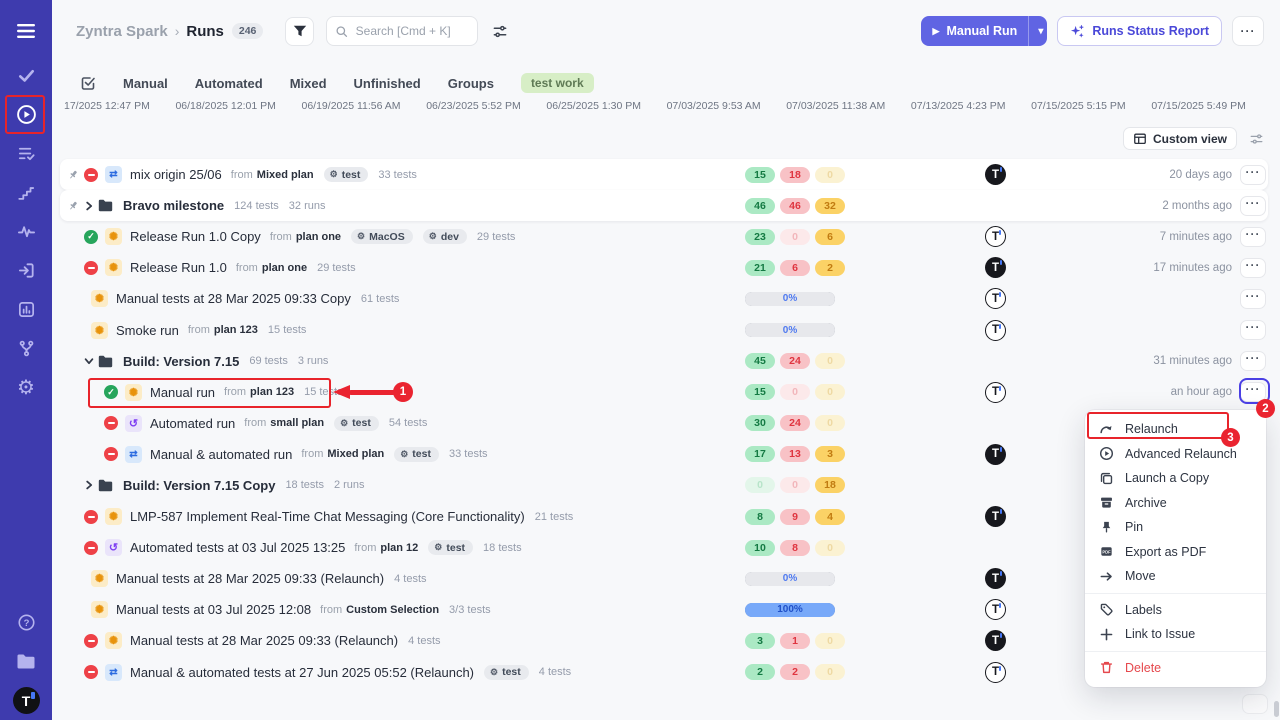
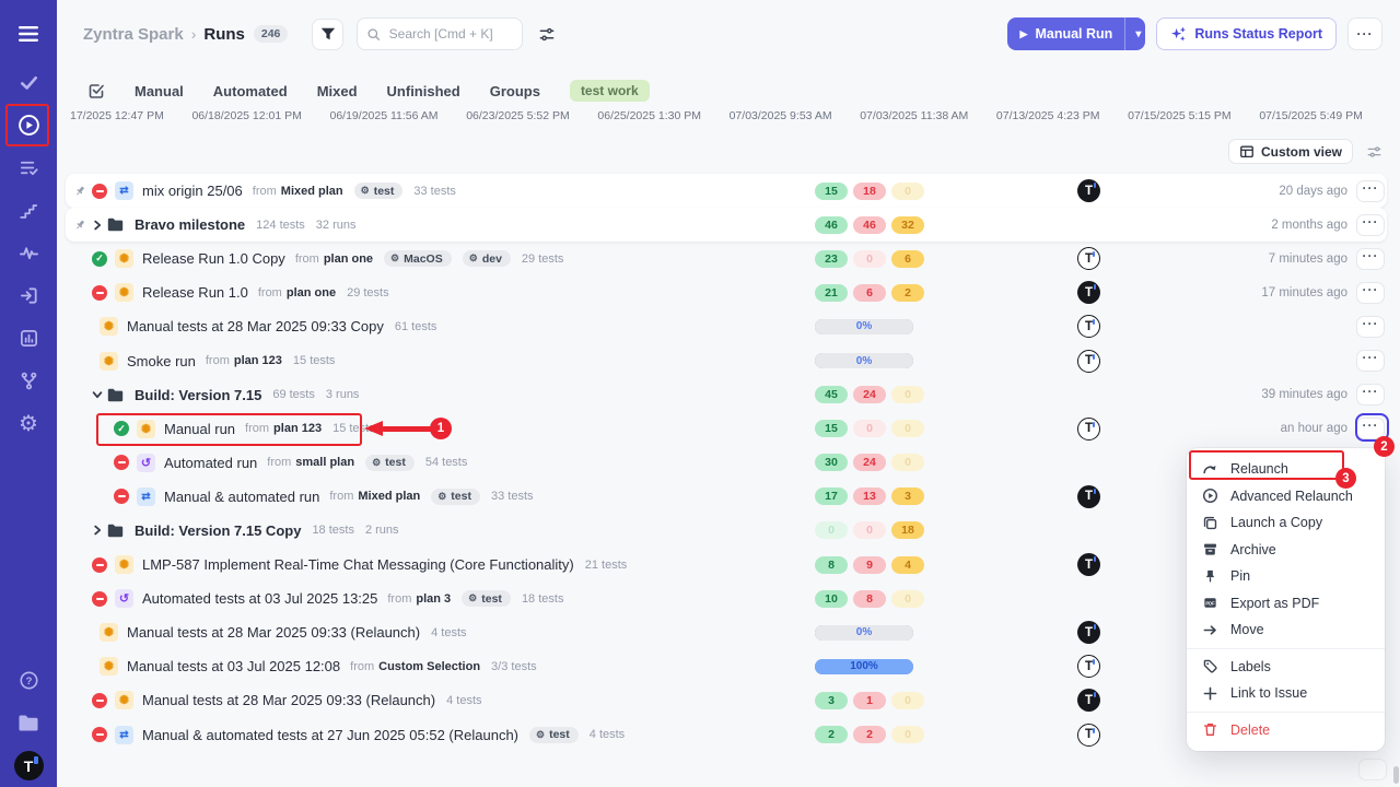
  ⚙
  ?
  T
  Zyntra Spark
  ›
  Runs
  246
  Search [Cmd + K]
  ▶
  Manual Run
  ▾
  Runs Status Report
  ···
  Manual
  Automated
  Mixed
  Unfinished
  Groups
  test work
  17/2025 12:47 PM
  06/18/2025 12:01 PM
  06/19/2025 11:56 AM
  06/23/2025 5:52 PM
  06/25/2025 1:30 PM
  07/03/2025 9:53 AM
  07/03/2025 11:38 AM
  07/13/2025 4:23 PM
  07/15/2025 5:15 PM
  07/15/2025 5:49 PM
  Custom view
  ⇄
  mix origin 25/06
  from
  Mixed plan
  ⚙
  test
  33 tests
  15
  18
  0
  T
  20 days ago
  ···
  Bravo milestone
  124 tests
  32 runs
  46
  46
  32
  2 months ago
  ···
  ✓
  ✺
  Release Run 1.0 Copy
  from
  plan one
  ⚙
  MacOS
  ⚙
  dev
  29 tests
  23
  0
  6
  T
  7 minutes ago
  ···
  ✺
  Release Run 1.0
  from
  plan one
  29 tests
  21
  6
  2
  T
  17 minutes ago
  ···
  ✺
  Manual tests at 28 Mar 2025 09:33 Copy
  61 tests
  0%
  T
  ···
  ✺
  Smoke run
  from
  plan 123
  15 tests
  0%
  T
  ···
  Build: Version 7.15
  69 tests
  3 runs
  45
  24
  0
- 31 minutes ago
+ 39 minutes ago
  ···
  ✓
  ✺
  Manual run
  from
  plan 123
  15 tests
  15
  0
  0
  T
  an hour ago
  ···
  ↺
  Automated run
  from
  small plan
  ⚙
  test
  54 tests
  30
  24
  0
  ⇄
  Manual & automated run
  from
  Mixed plan
  ⚙
  test
  33 tests
  17
  13
  3
  T
  Build: Version 7.15 Copy
  18 tests
  2 runs
  0
  0
  18
  ✺
  LMP-587 Implement Real-Time Chat Messaging (Core Functionality)
  21 tests
  8
  9
  4
  T
  ↺
  Automated tests at 03 Jul 2025 13:25
  from
- plan 12
+ plan 3
  ⚙
  test
  18 tests
  10
  8
  0
  ✺
  Manual tests at 28 Mar 2025 09:33 (Relaunch)
  4 tests
  0%
  T
  ✺
  Manual tests at 03 Jul 2025 12:08
  from
  Custom Selection
  3/3 tests
  100%
  T
  ✺
  Manual tests at 28 Mar 2025 09:33 (Relaunch)
  4 tests
  3
  1
  0
  T
  ⇄
  Manual & automated tests at 27 Jun 2025 05:52 (Relaunch)
  ⚙
  test
  4 tests
  2
  2
  0
  T
  Relaunch
  Advanced Relaunch
  Launch a Copy
  Archive
  Pin
  Export as PDF
  Move
  Labels
  Link to Issue
  Delete
  1
  2
  3
